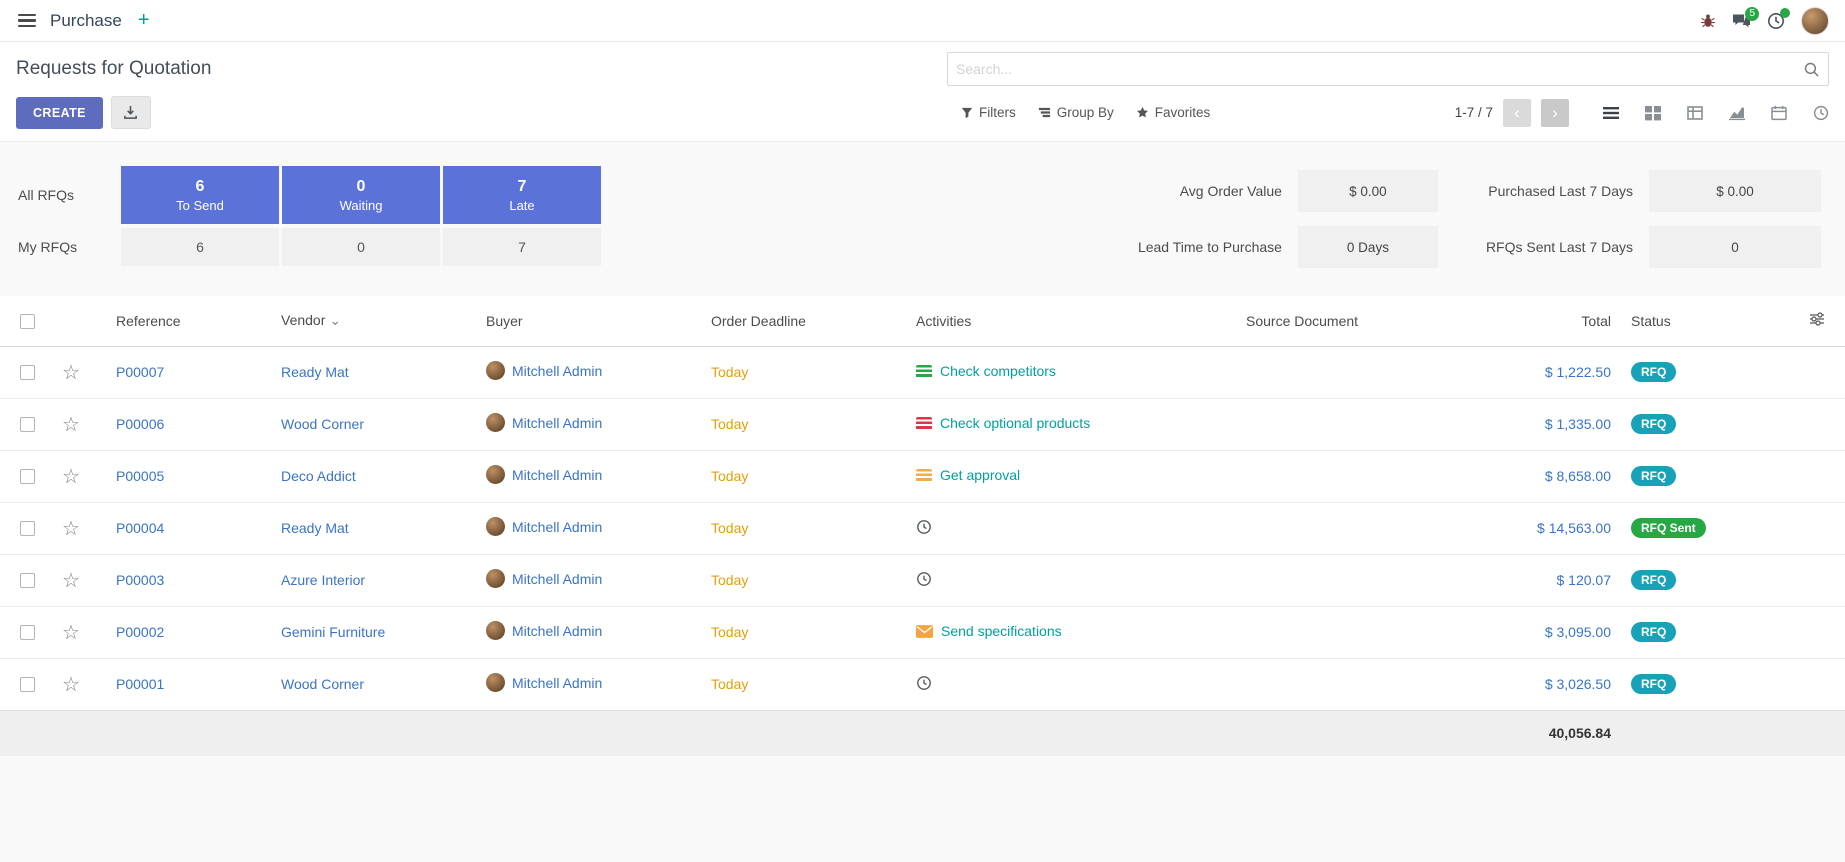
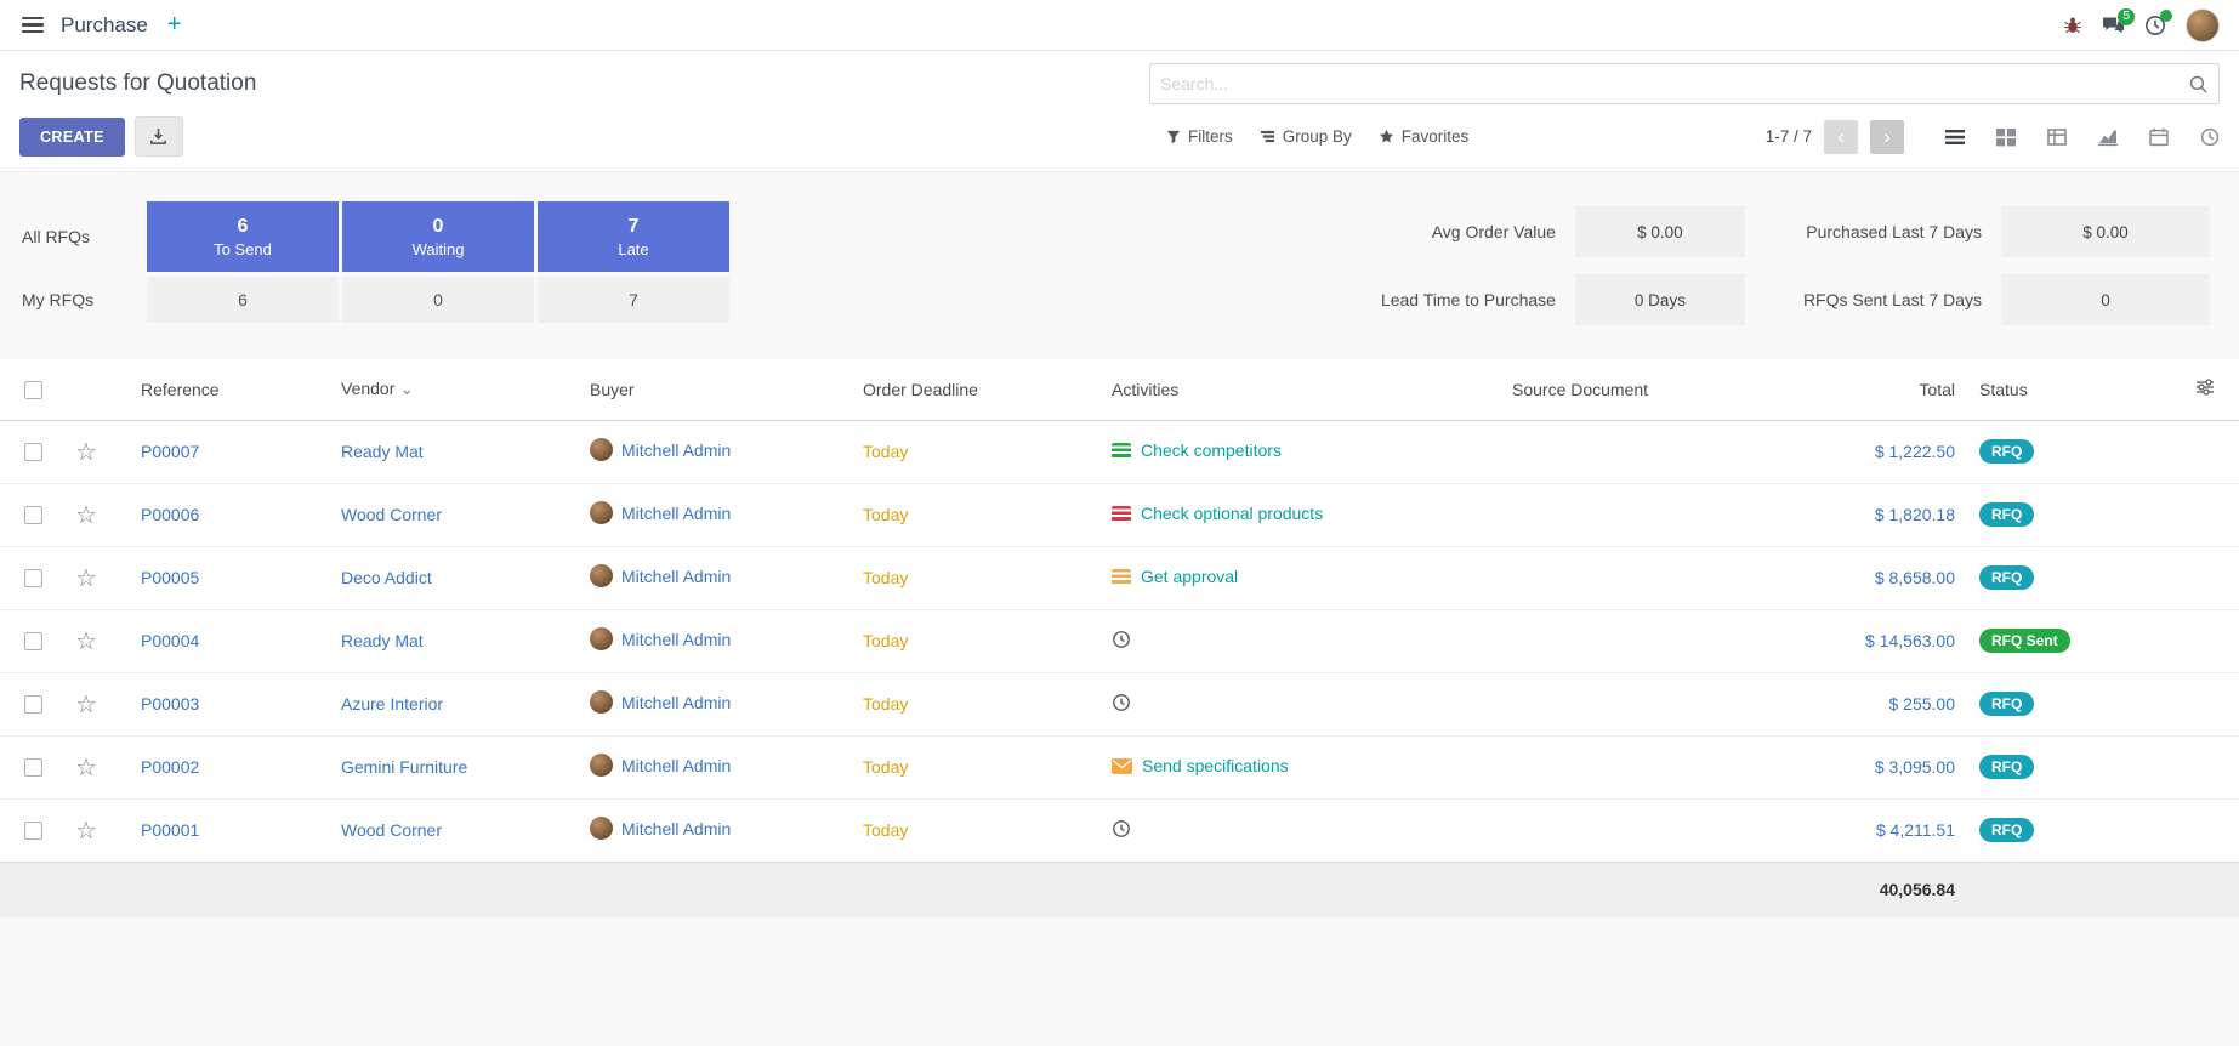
  Purchase
  +
  5
  Requests for Quotation
  Search...
  CREATE
  Filters
  Group By
  Favorites
  1-7 / 7
  ‹
  ›
  All RFQs
  6
  To Send
  0
  Waiting
  7
  Late
  My RFQs
  6
  0
  7
  Avg Order Value
  $ 0.00
  Lead Time to Purchase
  0 Days
  Purchased Last 7 Days
  $ 0.00
  RFQs Sent Last 7 Days
  0
  		Reference	Vendor ⌄	Buyer	Order Deadline	Activities	Source Document	Total	Status
  	☆	P00007	Ready Mat	Mitchell Admin	Today	Check competitors		$ 1,222.50	RFQ
- 	☆	P00006	Wood Corner	Mitchell Admin	Today	Check optional products		$ 1,335.00	RFQ
+ 	☆	P00006	Wood Corner	Mitchell Admin	Today	Check optional products		$ 1,820.18	RFQ
  	☆	P00005	Deco Addict	Mitchell Admin	Today	Get approval		$ 8,658.00	RFQ
  	☆	P00004	Ready Mat	Mitchell Admin	Today			$ 14,563.00	RFQ Sent
- 	☆	P00003	Azure Interior	Mitchell Admin	Today			$ 120.07	RFQ
+ 	☆	P00003	Azure Interior	Mitchell Admin	Today			$ 255.00	RFQ
  	☆	P00002	Gemini Furniture	Mitchell Admin	Today	Send specifications		$ 3,095.00	RFQ
- 	☆	P00001	Wood Corner	Mitchell Admin	Today			$ 3,026.50	RFQ
+ 	☆	P00001	Wood Corner	Mitchell Admin	Today			$ 4,211.51	RFQ
  	40,056.84
